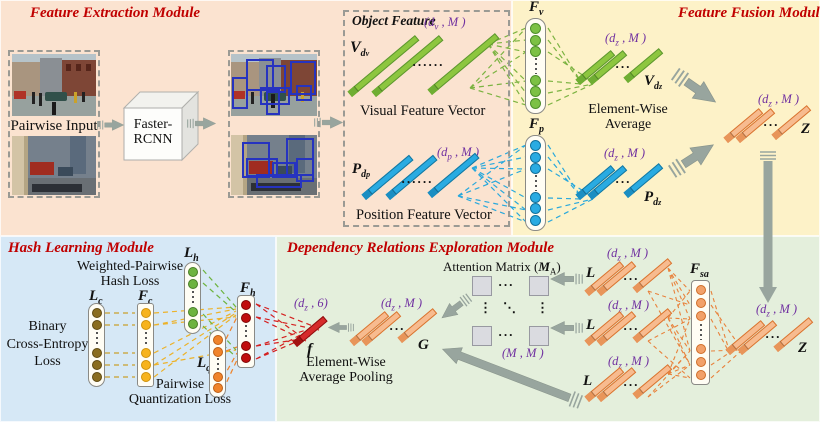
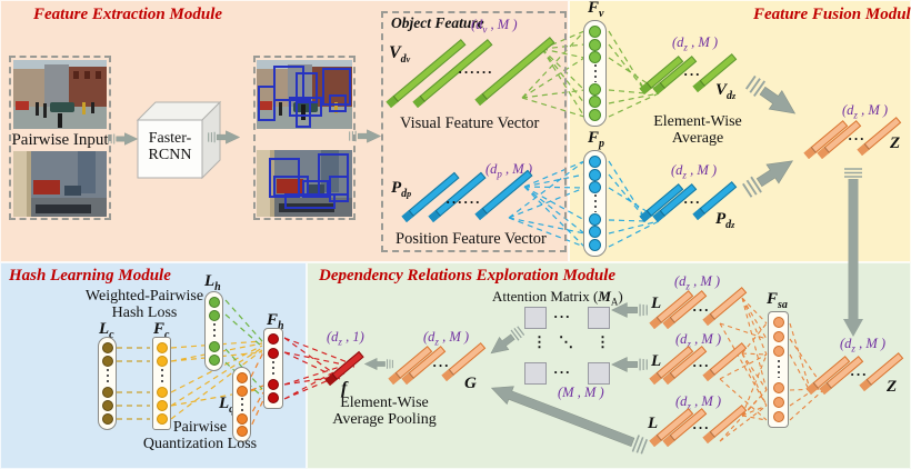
  Feature Extraction Module
  Pairwise Input
  Faster-
  RCNN
  Object Feature
  (dv , M )
  Vdv
  ······
  Visual Feature Vector
  (dp , M )
  Pdp
  ······
  Position Feature Vector
  Feature Fusion Modul
  Fv
  Fp
  (dz , M )
  ···
  Vdz
  Element-Wise
  Average
  (dz , M )
  ···
  Pdz
  (dz , M )
  ···
  Z
  Hash Learning Module
  Weighted-Pairwise
  Hash Loss
  Lh
- Binary
- Cross-Entropy
- Loss
  Lc
  Fc
  Fh
  Pairwise
  Quantization Loss
  Dependency Relations Exploration Module
  Attention Matrix (MA)
  ···
  ···
  ⋮
  ⋮
  ⋱
  (M , M )
- (dz , 6)
+ (dz , 1)
  f
  (dz , M )
  ···
  G
  Element-Wise
  Average Pooling
  (dz , M )
  L
  ···
  (dz , M )
  L
  ···
  (dz , M )
  L
  ···
  Fsa
  (dz , M )
  ···
  Z
